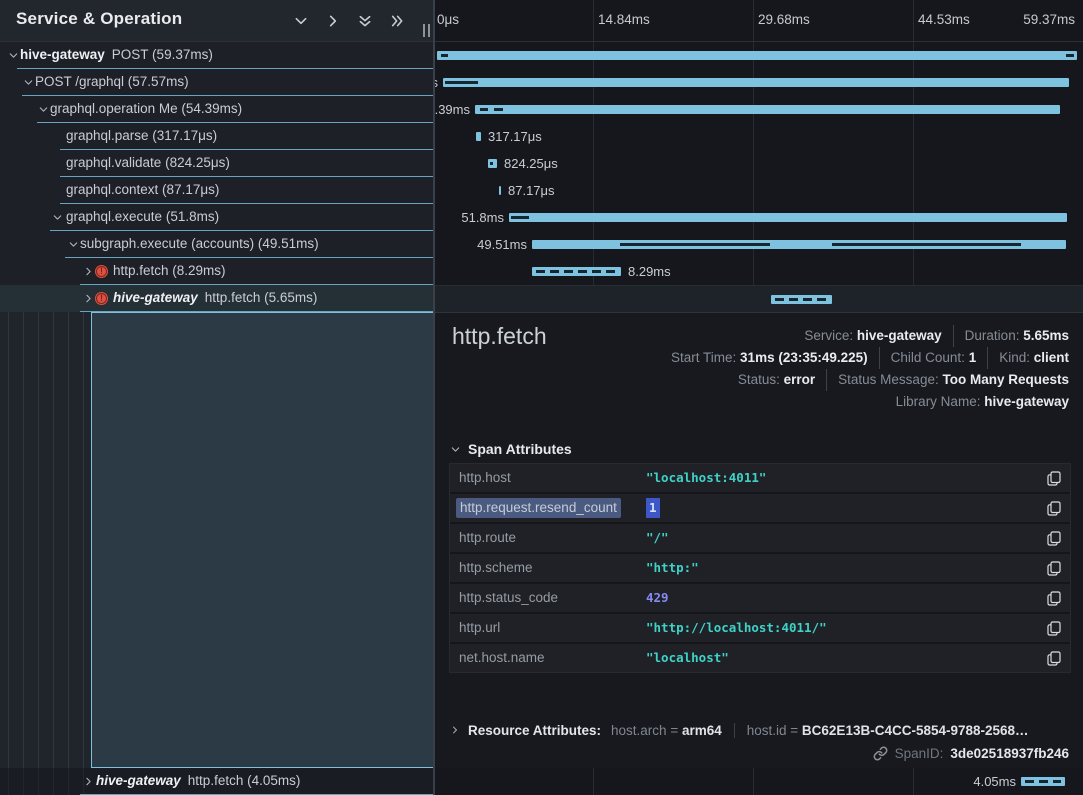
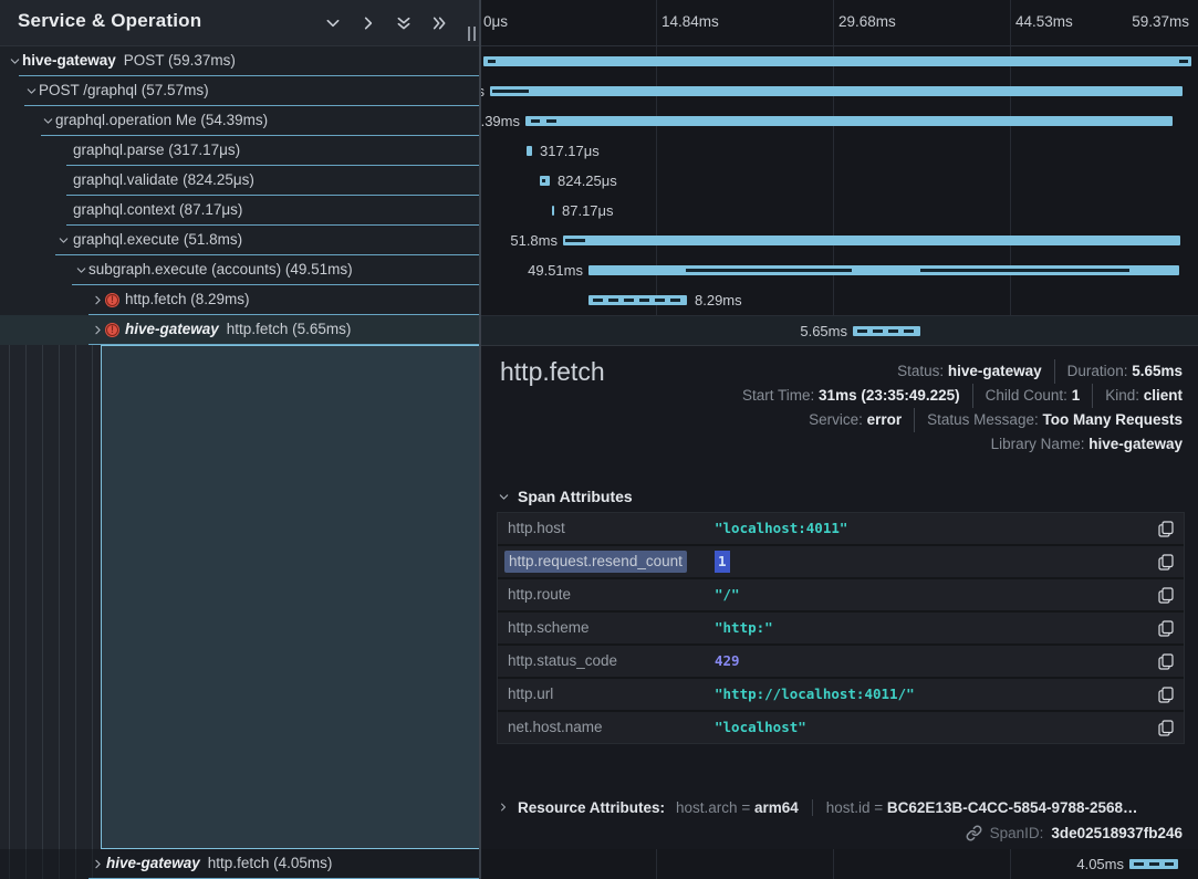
  hive-gateway POST (59.37ms)
  POST /graphql (57.57ms)
  graphql.operation Me (54.39ms)
  graphql.parse (317.17μs)
  graphql.validate (824.25μs)
  graphql.context (87.17μs)
  graphql.execute (51.8ms)
  subgraph.execute (accounts) (49.51ms)
  http.fetch (8.29ms)
  hive-gateway http.fetch (5.65ms)
  hive-gateway http.fetch (4.05ms)
  Service & Operation
  0μs
  14.84ms
  29.68ms
  44.53ms
  59.37ms
  .39ms
  317.17μs
  824.25μs
  87.17μs
  51.8ms
  49.51ms
  8.29ms
+ 5.65ms
  4.05ms
  http.fetch
- Service: hive-gateway Duration: 5.65ms
+ Status: hive-gateway Duration: 5.65ms
  Start Time: 31ms (23:35:49.225) Child Count: 1 Kind: client
- Status: error Status Message: Too Many Requests
+ Service: error Status Message: Too Many Requests
  Library Name: hive-gateway
  Span Attributes
  http.host
  "localhost:4011"
  http.request.resend_count
  1
  http.route
  "/"
  http.scheme
  "http:"
  http.status_code
  429
  http.url
  "http://localhost:4011/"
  net.host.name
  "localhost"
  Resource Attributes:
  host.arch = arm64 host.id = BC62E13B-C4CC-5854-9788-2568…
  SpanID:
  3de02518937fb246
